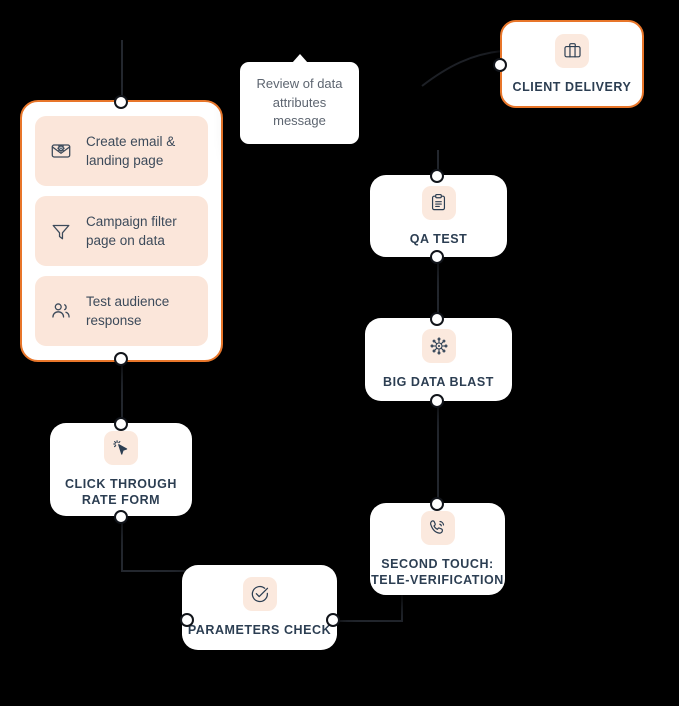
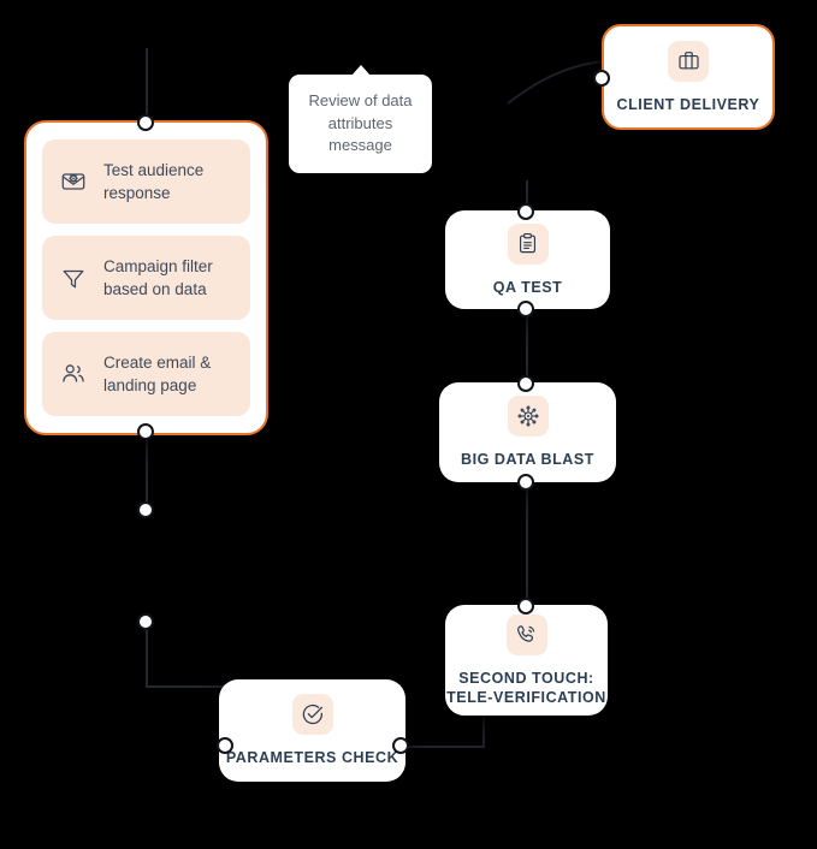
- Create email & landing page
+ Test audience response
- Campaign filter page on data
+ Campaign filter based on data
- Test audience response
+ Create email & landing page
  Review of data attributes message
  CLIENT DELIVERY
  QA TEST
  BIG DATA BLAST
  SECOND TOUCH: TELE-VERIFICATION
  PARAMETERS CHECK
- CLICK THROUGH RATE FORM
